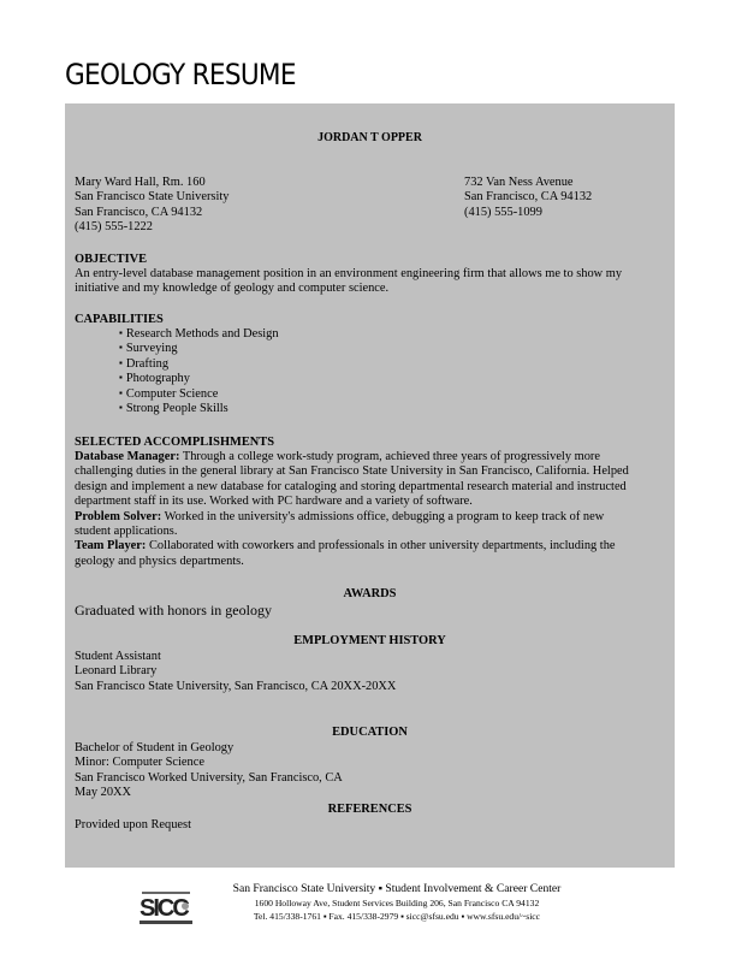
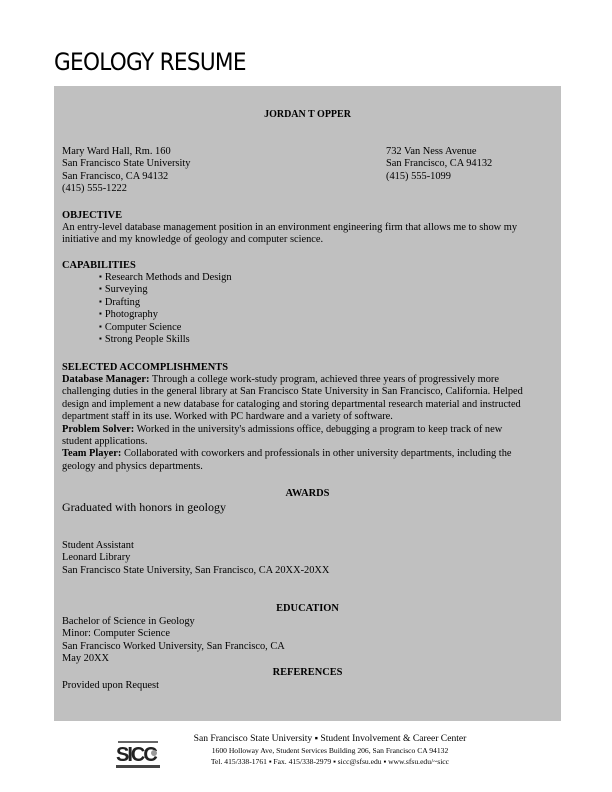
  GEOLOGY RESUME
  JORDAN T OPPER
  Mary Ward Hall, Rm. 160
  San Francisco State University
  San Francisco, CA 94132
  (415) 555-1222
  732 Van Ness Avenue
  San Francisco, CA 94132
  (415) 555-1099
  OBJECTIVE
  An entry-level database management position in an environment engineering firm that allows me to show my
  initiative and my knowledge of geology and computer science.
  CAPABILITIES
  Research Methods and Design
  Surveying
  Drafting
  Photography
  Computer Science
  Strong People Skills
  SELECTED ACCOMPLISHMENTS
  Database Manager: Through a college work-study program, achieved three years of progressively more
  challenging duties in the general library at San Francisco State University in San Francisco, California. Helped
  design and implement a new database for cataloging and storing departmental research material and instructed
  department staff in its use. Worked with PC hardware and a variety of software.
  Problem Solver: Worked in the university's admissions office, debugging a program to keep track of new
  student applications.
  Team Player: Collaborated with coworkers and professionals in other university departments, including the
  geology and physics departments.
  AWARDS
  Graduated with honors in geology
- EMPLOYMENT HISTORY
  Student Assistant
  Leonard Library
  San Francisco State University, San Francisco, CA 20XX-20XX
  EDUCATION
- Bachelor of Student in Geology
+ Bachelor of Science in Geology
  Minor: Computer Science
  San Francisco Worked University, San Francisco, CA
  May 20XX
  REFERENCES
  Provided upon Request
  SICC
  San Francisco State University ▪ Student Involvement & Career Center
  1600 Holloway Ave, Student Services Building 206, San Francisco CA 94132
  Tel. 415/338-1761 ▪ Fax. 415/338-2979 ▪ sicc@sfsu.edu ▪ www.sfsu.edu/~sicc
